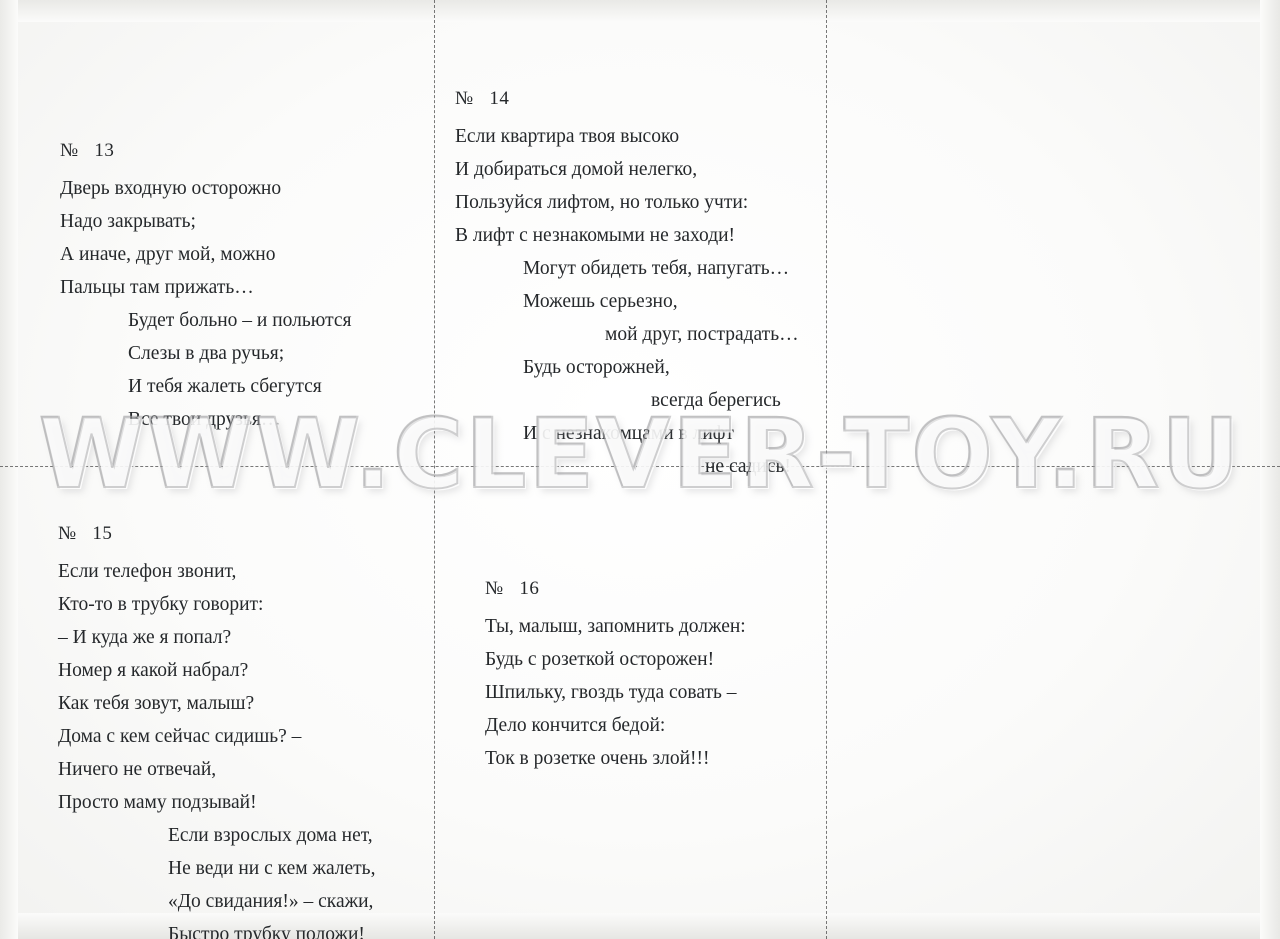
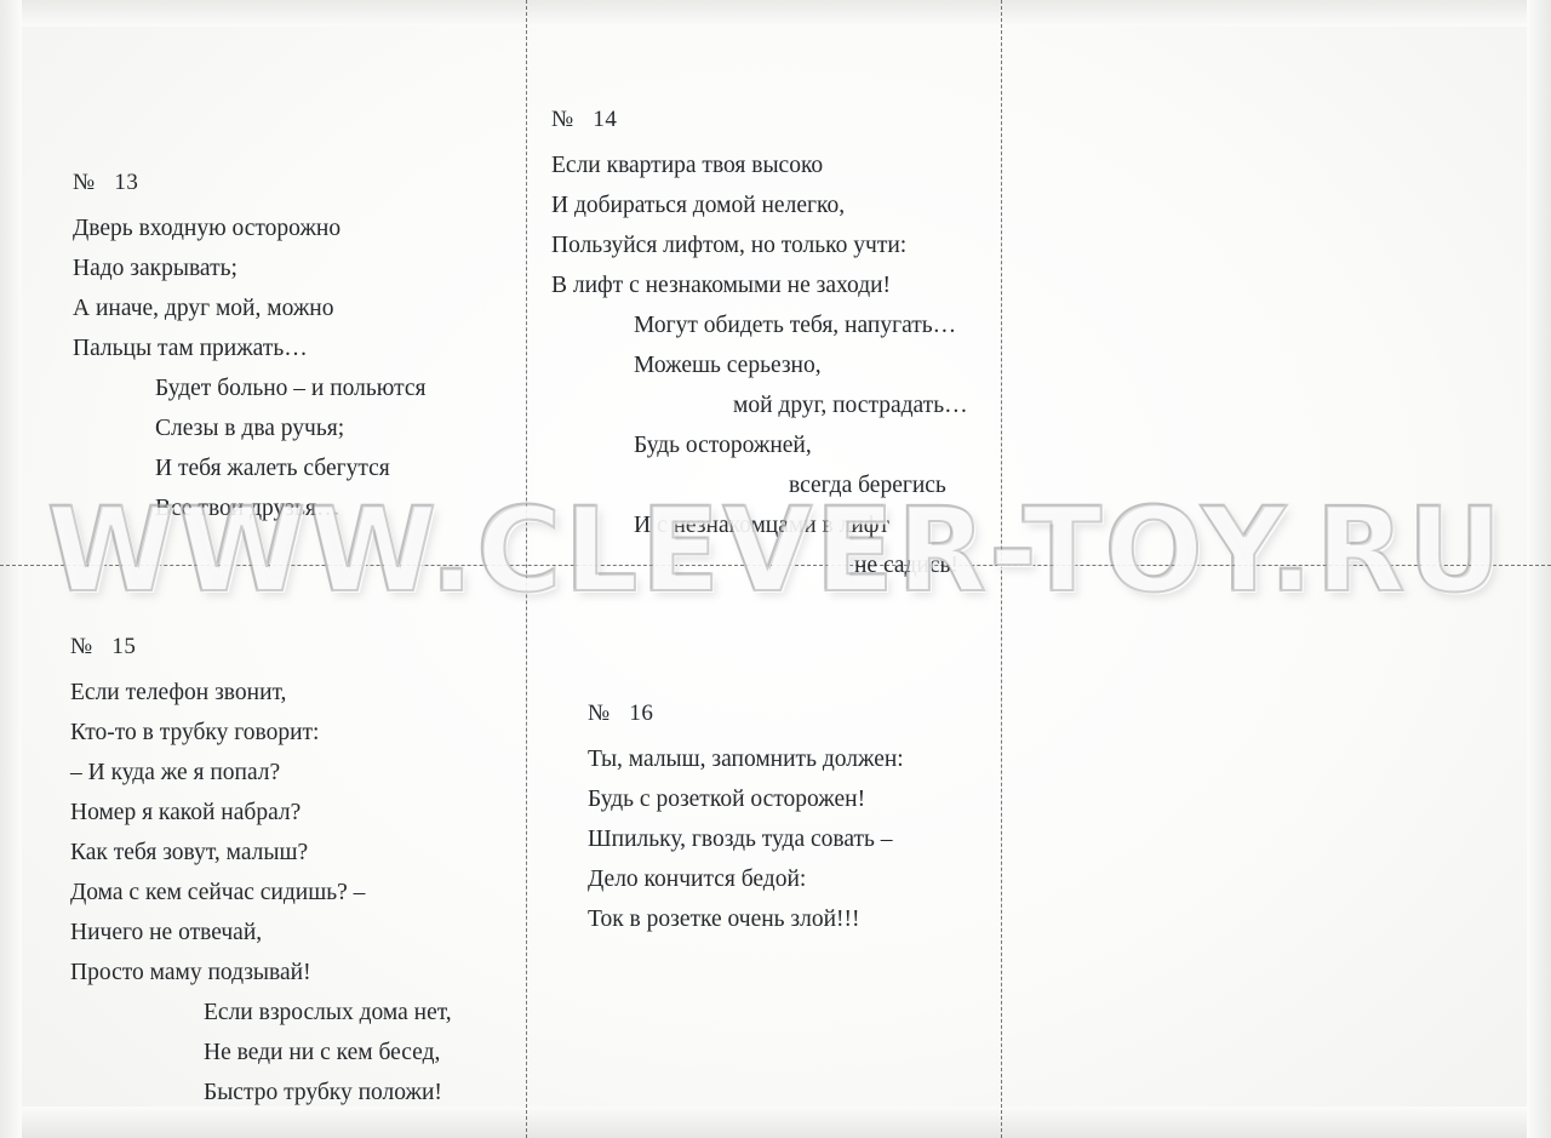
  № 13
  Дверь входную осторожно
  Надо закрывать;
  А иначе, друг мой, можно
  Пальцы там прижать…
  Будет больно – и польются
  Слезы в два ручья;
  И тебя жалеть сбегутся
  Все твои друзья…
  № 14
  Если квартира твоя высоко
  И добираться домой нелегко,
  Пользуйся лифтом, но только учти:
  В лифт с незнакомыми не заходи!
  Могут обидеть тебя, напугать…
  Можешь серьезно,
  мой друг, пострадать…
  Будь осторожней,
  всегда берегись
  И с незнакомцами в лифт
  не садись!
  № 15
  Если телефон звонит,
  Кто-то в трубку говорит:
  – И куда же я попал?
  Номер я какой набрал?
  Как тебя зовут, малыш?
  Дома с кем сейчас сидишь? –
  Ничего не отвечай,
  Просто маму подзывай!
  Если взрослых дома нет,
- Не веди ни с кем жалеть,
+ Не веди ни с кем бесед,
- «До свидания!» – скажи,
  Быстро трубку положи!
  № 16
  Ты, малыш, запомнить должен:
  Будь с розеткой осторожен!
  Шпильку, гвоздь туда совать –
  Дело кончится бедой:
  Ток в розетке очень злой!!!
  WWW.CLEVER-TOY.RU
